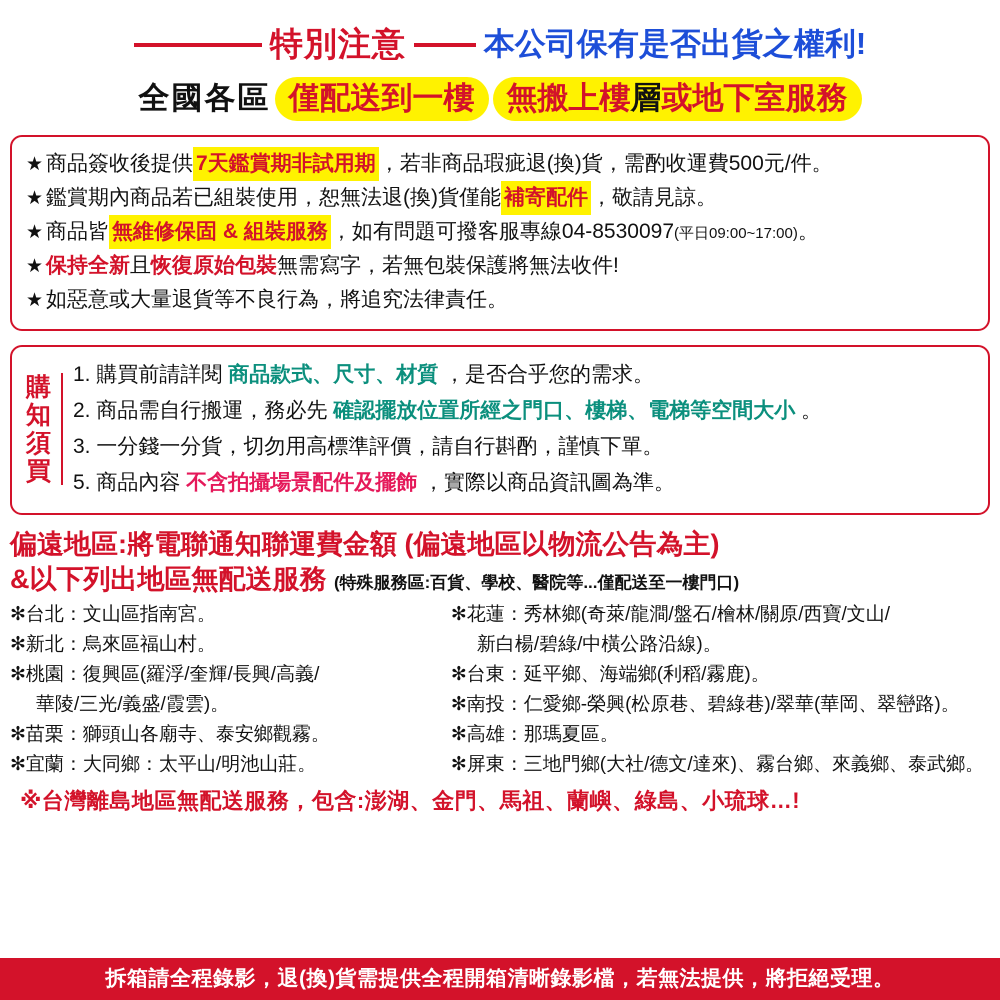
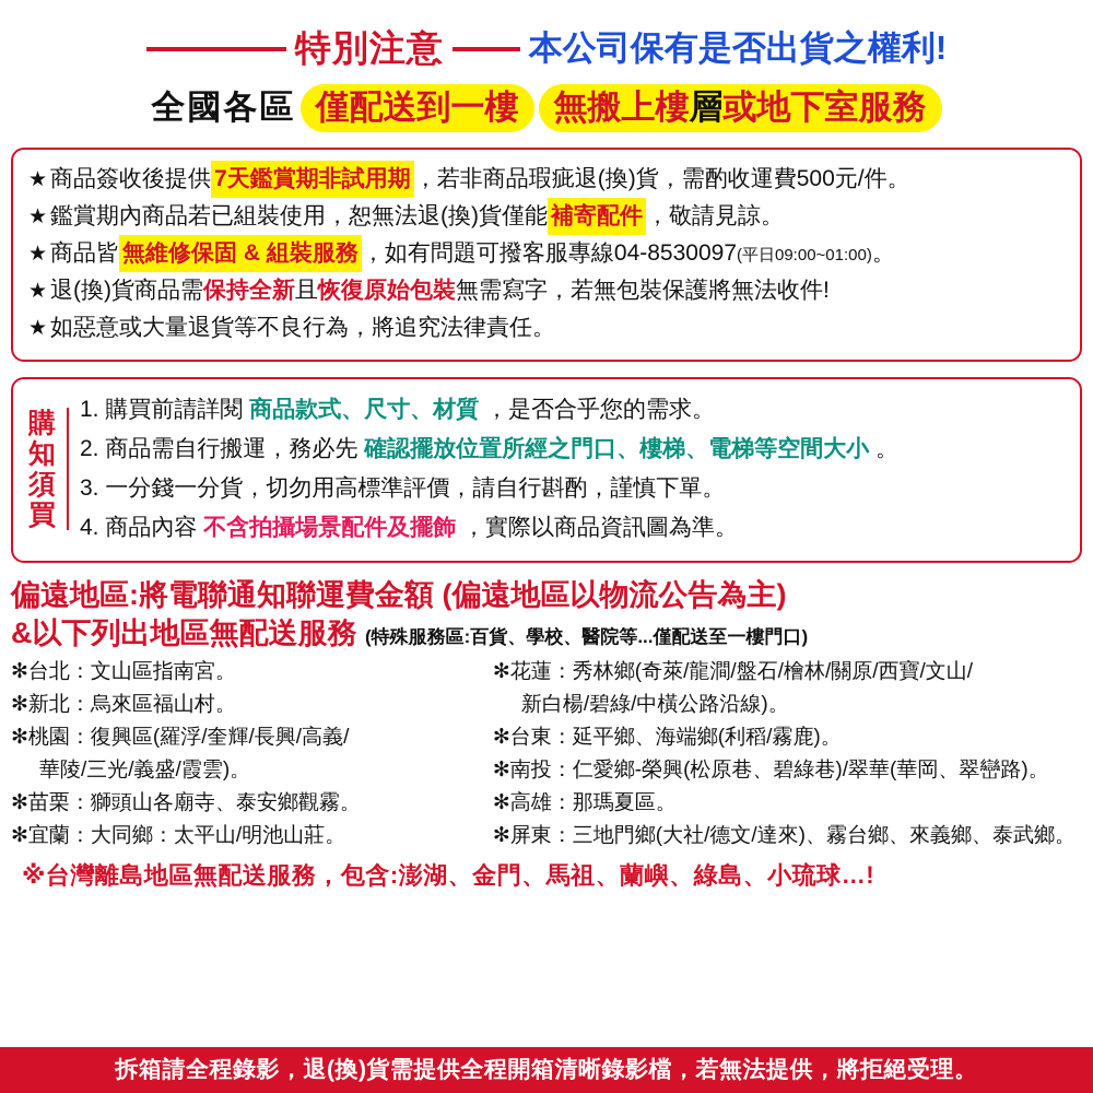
  特別注意
  本公司保有是否出貨之權利!
  全國各區
  僅配送到一樓
  無搬上樓層或地下室服務
  ★
  商品簽收後提供
  7天鑑賞期非試用期
  ，若非商品瑕疵退(換)貨，需酌收運費500元/件。
  ★
  鑑賞期內商品若已組裝使用，恕無法退(換)貨僅能
  補寄配件
  ，敬請見諒。
  ★
  商品皆
  無維修保固 & 組裝服務
  ，如有問題可撥客服專線04-8530097
- (平日09:00~17:00)
+ (平日09:00~01:00)
  。
  ★
+ 退(換)貨商品需
  保持全新
  且
  恢復原始包裝
  無需寫字，若無包裝保護將無法收件!
  ★
  如惡意或大量退貨等不良行為，將追究法律責任。
  購
  知
  須
  買
  1. 購買前請詳閱 商品款式、尺寸、材質 ，是否合乎您的需求。
  2. 商品需自行搬運，務必先 確認擺放位置所經之門口、樓梯、電梯等空間大小 。
  3. 一分錢一分貨，切勿用高標準評價，請自行斟酌，謹慎下單。
- 5. 商品內容 不含拍攝場景配件及擺飾 ，實際以商品資訊圖為準。
+ 4. 商品內容 不含拍攝場景配件及擺飾 ，實際以商品資訊圖為準。
  偏遠地區:將電聯通知聯運費金額 (偏遠地區以物流公告為主)
  &以下列出地區無配送服務 (特殊服務區:百貨、學校、醫院等...僅配送至一樓門口)
  ✻台北：文山區指南宮。
  ✻新北：烏來區福山村。
  ✻桃園：復興區(羅浮/奎輝/長興/高義/
  華陵/三光/義盛/霞雲)。
  ✻苗栗：獅頭山各廟寺、泰安鄉觀霧。
  ✻宜蘭：大同鄉：太平山/明池山莊。
  ✻花蓮：秀林鄉(奇萊/龍澗/盤石/檜林/關原/西寶/文山/
  新白楊/碧綠/中橫公路沿線)。
  ✻台東：延平鄉、海端鄉(利稻/霧鹿)。
  ✻南投：仁愛鄉-榮興(松原巷、碧綠巷)/翠華(華岡、翠巒路)。
  ✻高雄：那瑪夏區。
  ✻屏東：三地門鄉(大社/德文/達來)、霧台鄉、來義鄉、泰武鄉。
  ※台灣離島地區無配送服務，包含:澎湖、金門、馬祖、蘭嶼、綠島、小琉球…!
  拆箱請全程錄影，退(換)貨需提供全程開箱清晰錄影檔，若無法提供，將拒絕受理。
